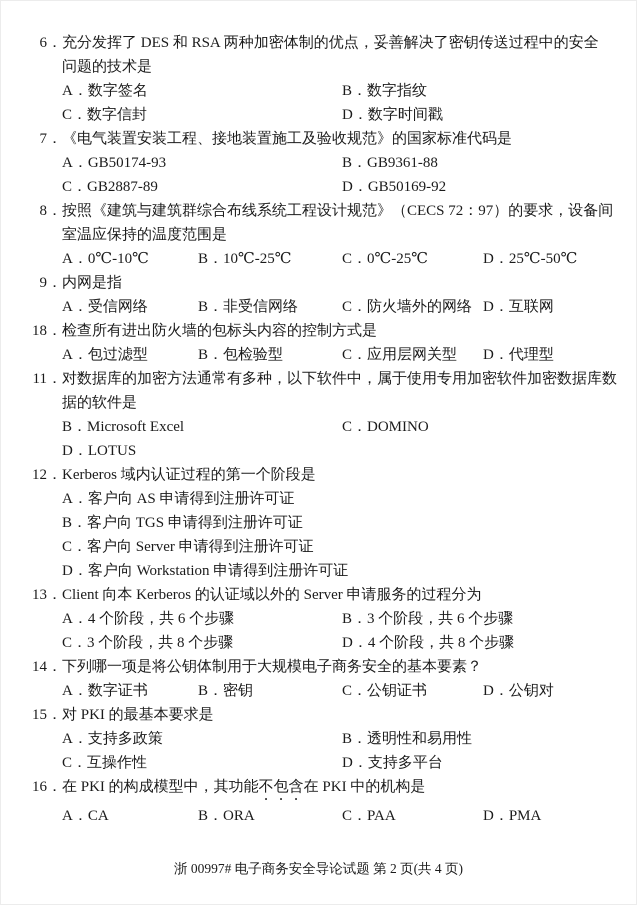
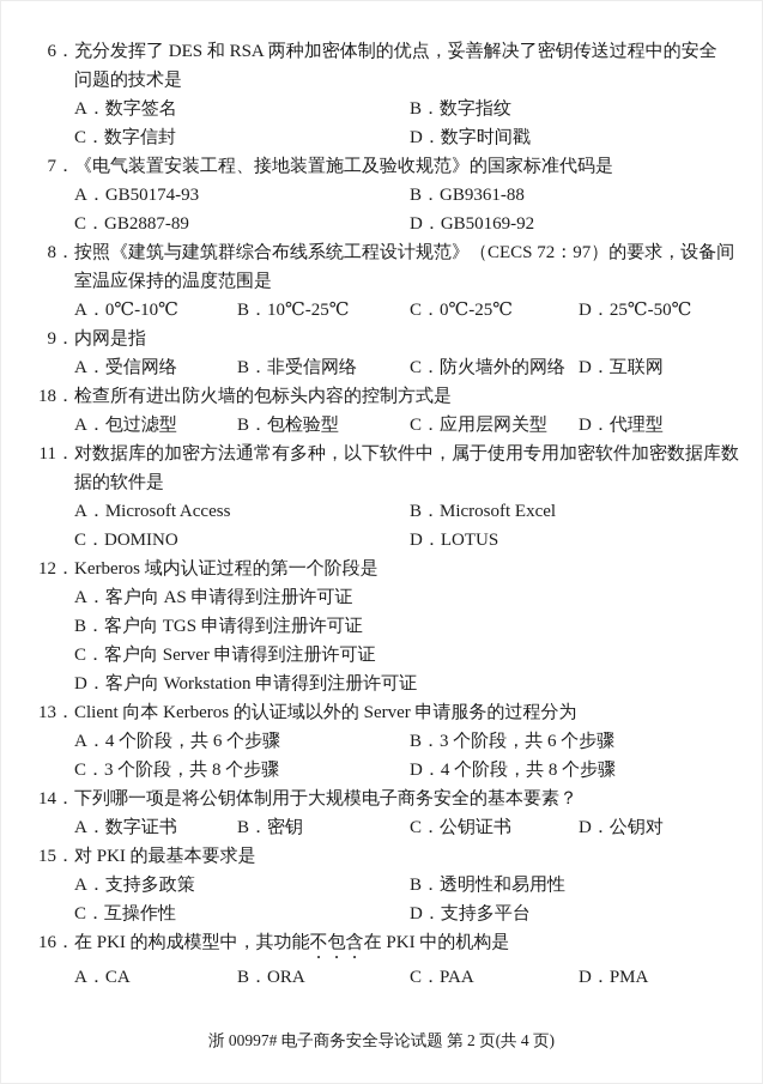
  6．
  充分发挥了 DES 和 RSA 两种加密体制的优点，妥善解决了密钥传送过程中的安全
  问题的技术是
  A．数字签名
  B．数字指纹
  C．数字信封
  D．数字时间戳
  7．
  《电气装置安装工程、接地装置施工及验收规范》的国家标准代码是
  A．GB50174-93
  B．GB9361-88
  C．GB2887-89
  D．GB50169-92
  8．
  按照《建筑与建筑群综合布线系统工程设计规范》（CECS 72：97）的要求，设备间
  室温应保持的温度范围是
  A．0℃-10℃
  B．10℃-25℃
  C．0℃-25℃
  D．25℃-50℃
  9．
  内网是指
  A．受信网络
  B．非受信网络
  C．防火墙外的网络
  D．互联网
  18．
  检查所有进出防火墙的包标头内容的控制方式是
  A．包过滤型
  B．包检验型
  C．应用层网关型
  D．代理型
  11．
  对数据库的加密方法通常有多种，以下软件中，属于使用专用加密软件加密数据库数
  据的软件是
+ A．Microsoft Access
  B．Microsoft Excel
  C．DOMINO
  D．LOTUS
  12．
  Kerberos 域内认证过程的第一个阶段是
  A．客户向 AS 申请得到注册许可证
  B．客户向 TGS 申请得到注册许可证
  C．客户向 Server 申请得到注册许可证
  D．客户向 Workstation 申请得到注册许可证
  13．
  Client 向本 Kerberos 的认证域以外的 Server 申请服务的过程分为
  A．4 个阶段，共 6 个步骤
  B．3 个阶段，共 6 个步骤
  C．3 个阶段，共 8 个步骤
  D．4 个阶段，共 8 个步骤
  14．
  下列哪一项是将公钥体制用于大规模电子商务安全的基本要素？
  A．数字证书
  B．密钥
  C．公钥证书
  D．公钥对
  15．
  对 PKI 的最基本要求是
  A．支持多政策
  B．透明性和易用性
  C．互操作性
  D．支持多平台
  16．
  在 PKI 的构成模型中，其功能不包含在 PKI 中的机构是
  A．CA
  B．ORA
  C．PAA
  D．PMA
  浙 00997# 电子商务安全导论试题 第 2 页(共 4 页)
